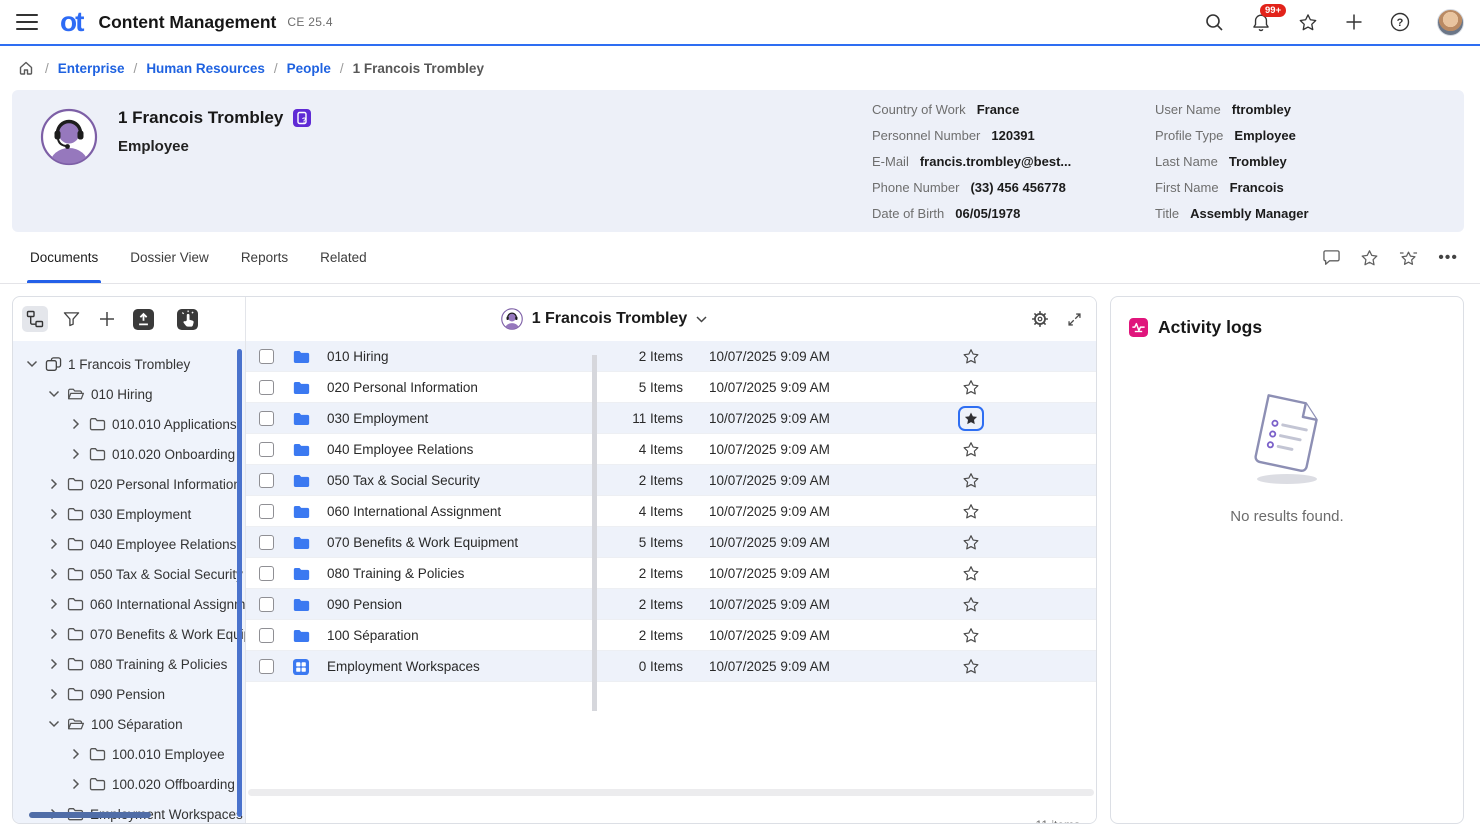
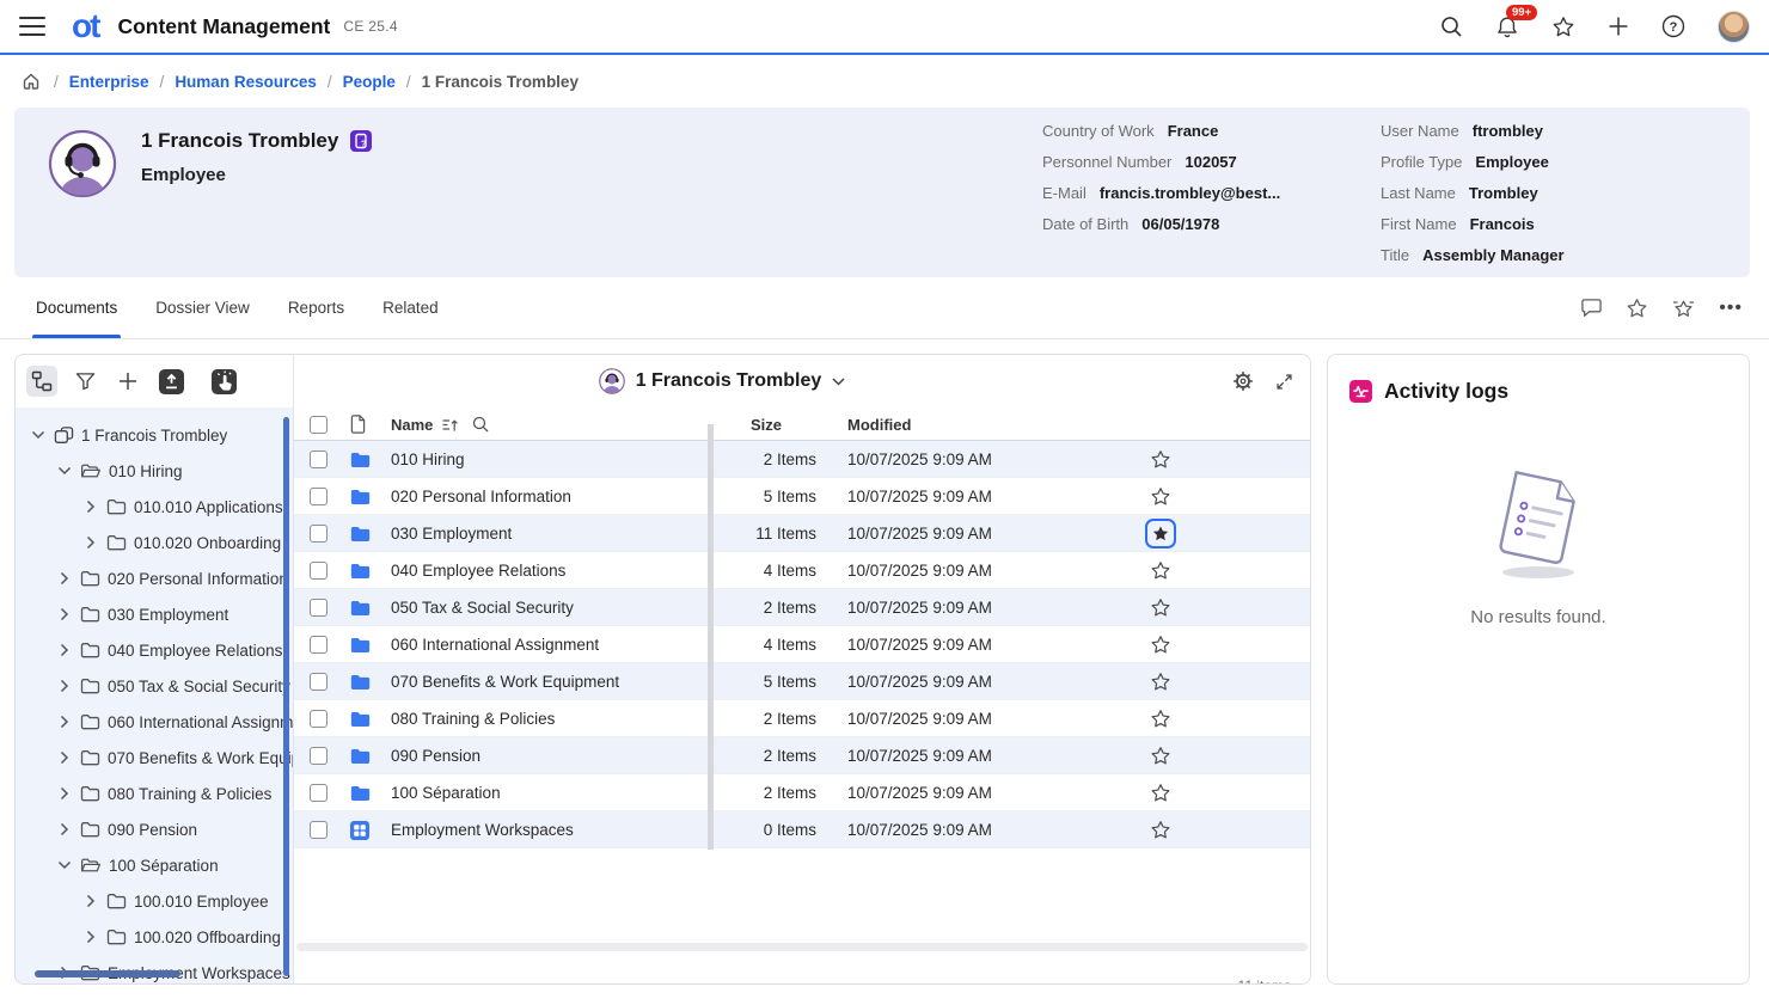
  ot
  Content Management
  CE 25.4
  99+
  ?
  / Enterprise / Human Resources / People / 1 Francois Trombley
  1 Francois Trombley
  ?
  Employee
  Country of Work
  France
  Personnel Number
- 120391
+ 102057
  E-Mail
  francis.trombley@best...
- Phone Number
- (33) 456 456778
  Date of Birth
  06/05/1978
  User Name
  ftrombley
  Profile Type
  Employee
  Last Name
  Trombley
  First Name
  Francois
  Title
  Assembly Manager
  Documents
  Dossier View
  Reports
  Related
  •••
  1 Francois Trombley
  010 Hiring
  010.010 Applications
  010.020 Onboarding
  020 Personal Informatio
  030 Employment
  040 Employee Relations
  050 Tax & Social Securit
  060 International Assign
  070 Benefits & Work Eqi
  080 Training & Policies
  090 Pension
  100 Séparation
  100.010 Employee
  100.020 Offboarding
  1 Francois Trombley
+ Name
+ Size
+ Modified
  010 Hiring
  2 Items
  10/07/2025 9:09 AM
  020 Personal Information
  5 Items
  10/07/2025 9:09 AM
  030 Employment
  11 Items
  10/07/2025 9:09 AM
  040 Employee Relations
  4 Items
  10/07/2025 9:09 AM
  050 Tax & Social Security
  2 Items
  10/07/2025 9:09 AM
  060 International Assignment
  4 Items
  10/07/2025 9:09 AM
  070 Benefits & Work Equipment
  5 Items
  10/07/2025 9:09 AM
  080 Training & Policies
  2 Items
  10/07/2025 9:09 AM
  090 Pension
  2 Items
  10/07/2025 9:09 AM
  100 Séparation
  2 Items
  10/07/2025 9:09 AM
  Employment Workspaces
  0 Items
  10/07/2025 9:09 AM
  Activity logs
  No results found.
